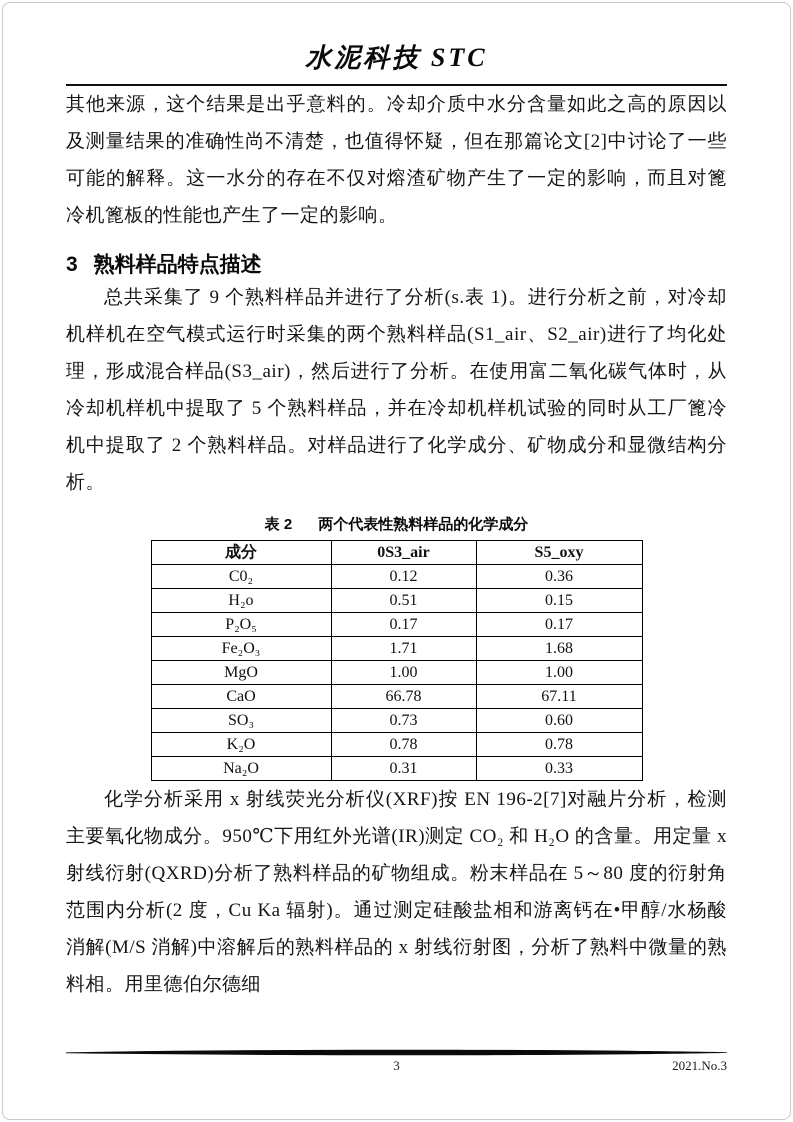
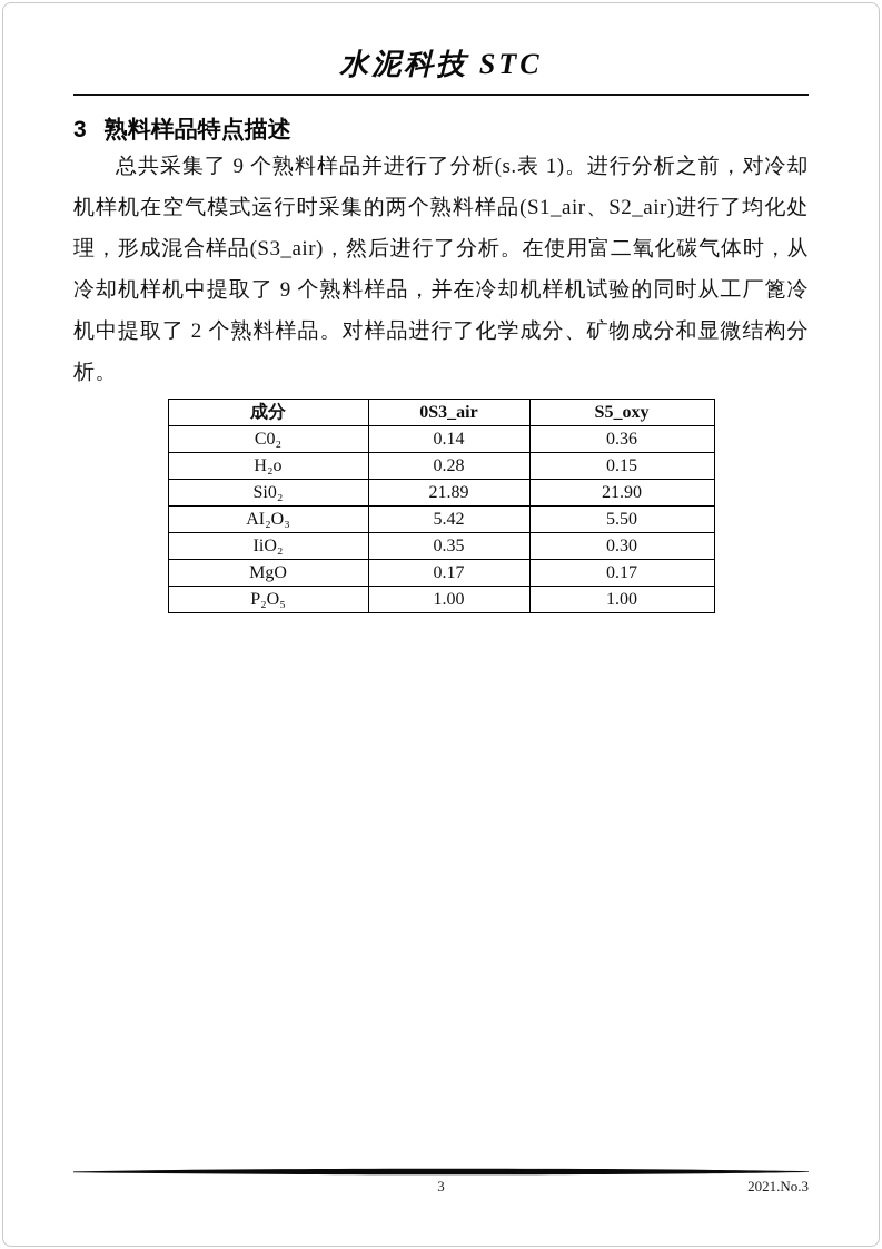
  水泥科技 STC
- 其他来源，这个结果是出乎意料的。冷却介质中水分含量如此之高的原因以及测量结果的准确性尚不清楚，也值得怀疑，但在那篇论文[2]中讨论了一些可能的解释。这一水分的存在不仅对熔渣矿物产生了一定的影响，而且对篦冷机篦板的性能也产生了一定的影响。
  3
  熟料样品特点描述
- 总共采集了 9 个熟料样品并进行了分析(s.表 1)。进行分析之前，对冷却机样机在空气模式运行时采集的两个熟料样品(S1_air、S2_air)进行了均化处理，形成混合样品(S3_air)，然后进行了分析。在使用富二氧化碳气体时，从冷却机样机中提取了 5 个熟料样品，并在冷却机样机试验的同时从工厂篦冷机中提取了 2 个熟料样品。对样品进行了化学成分、矿物成分和显微结构分析。
+ 总共采集了 9 个熟料样品并进行了分析(s.表 1)。进行分析之前，对冷却机样机在空气模式运行时采集的两个熟料样品(S1_air、S2_air)进行了均化处理，形成混合样品(S3_air)，然后进行了分析。在使用富二氧化碳气体时，从冷却机样机中提取了 9 个熟料样品，并在冷却机样机试验的同时从工厂篦冷机中提取了 2 个熟料样品。对样品进行了化学成分、矿物成分和显微结构分析。
- 表 2 两个代表性熟料样品的化学成分
  成分	0S3_air	S5_oxy
- C0₂	0.12	0.36
+ C0₂	0.14	0.36
- H₂o	0.51	0.15
+ H₂o	0.28	0.15
+ Si0₂	21.89	21.90
+ AI₂O₃	5.42	5.50
+ IiO₂	0.35	0.30
- P₂O₅	0.17	0.17
+ MgO	0.17	0.17
- Fe₂O₃	1.71	1.68
- MgO	1.00	1.00
+ P₂O₅	1.00	1.00
- CaO	66.78	67.11
- SO₃	0.73	0.60
- K₂O	0.78	0.78
- Na₂O	0.31	0.33
- 化学分析采用 x 射线荧光分析仪(XRF)按 EN 196-2[7]对融片分析，检测主要氧化物成分。950℃下用红外光谱(IR)测定 CO₂ 和 H₂O 的含量。用定量 x 射线衍射(QXRD)分析了熟料样品的矿物组成。粉末样品在 5～80 度的衍射角范围内分析(2 度，Cu Ka 辐射)。通过测定硅酸盐相和游离钙在•甲醇/水杨酸消解(M/S 消解)中溶解后的熟料样品的 x 射线衍射图，分析了熟料中微量的熟料相。用里德伯尔德细
  3
  2021.No.3
